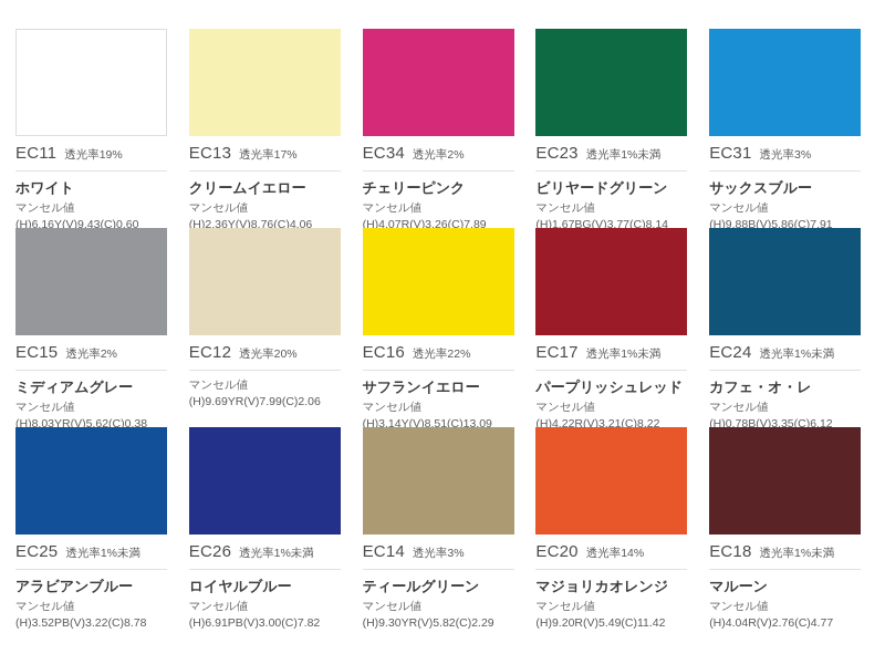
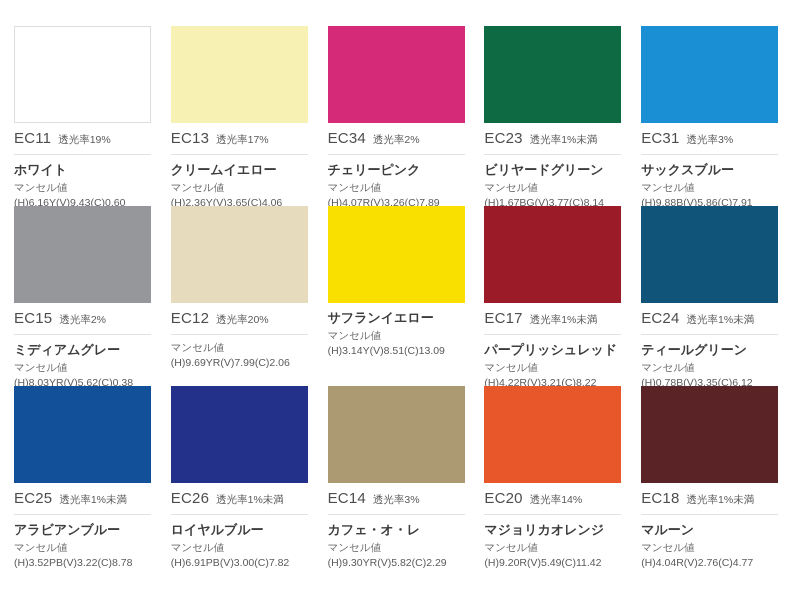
  EC11
  透光率19%
  ホワイト
  マンセル値
  (H)6.16Y(V)9.43(C)0.60
  EC13
  透光率17%
  クリームイエロー
  マンセル値
- (H)2.36Y(V)8.76(C)4.06
+ (H)2.36Y(V)3.65(C)4.06
  EC34
  透光率2%
  チェリーピンク
  マンセル値
  (H)4.07R(V)3.26(C)7.89
  EC23
  透光率1%未満
  ビリヤードグリーン
  マンセル値
  (H)1.67BG(V)3.77(C)8.14
  EC31
  透光率3%
  サックスブルー
  マンセル値
  (H)9.88B(V)5.86(C)7.91
  EC15
  透光率2%
  ミディアムグレー
  マンセル値
  (H)8.03YR(V)5.62(C)0.38
  EC12
  透光率20%
  マンセル値
  (H)9.69YR(V)7.99(C)2.06
- EC16
- 透光率22%
  サフランイエロー
  マンセル値
  (H)3.14Y(V)8.51(C)13.09
  EC17
  透光率1%未満
  パープリッシュレッド
  マンセル値
  (H)4.22R(V)3.21(C)8.22
  EC24
  透光率1%未満
- カフェ・オ・レ
+ ティールグリーン
  マンセル値
  (H)0.78B(V)3.35(C)6.12
  EC25
  透光率1%未満
  アラビアンブルー
  マンセル値
  (H)3.52PB(V)3.22(C)8.78
  EC26
  透光率1%未満
  ロイヤルブルー
  マンセル値
  (H)6.91PB(V)3.00(C)7.82
  EC14
  透光率3%
- ティールグリーン
+ カフェ・オ・レ
  マンセル値
  (H)9.30YR(V)5.82(C)2.29
  EC20
  透光率14%
  マジョリカオレンジ
  マンセル値
  (H)9.20R(V)5.49(C)11.42
  EC18
  透光率1%未満
  マルーン
  マンセル値
  (H)4.04R(V)2.76(C)4.77
